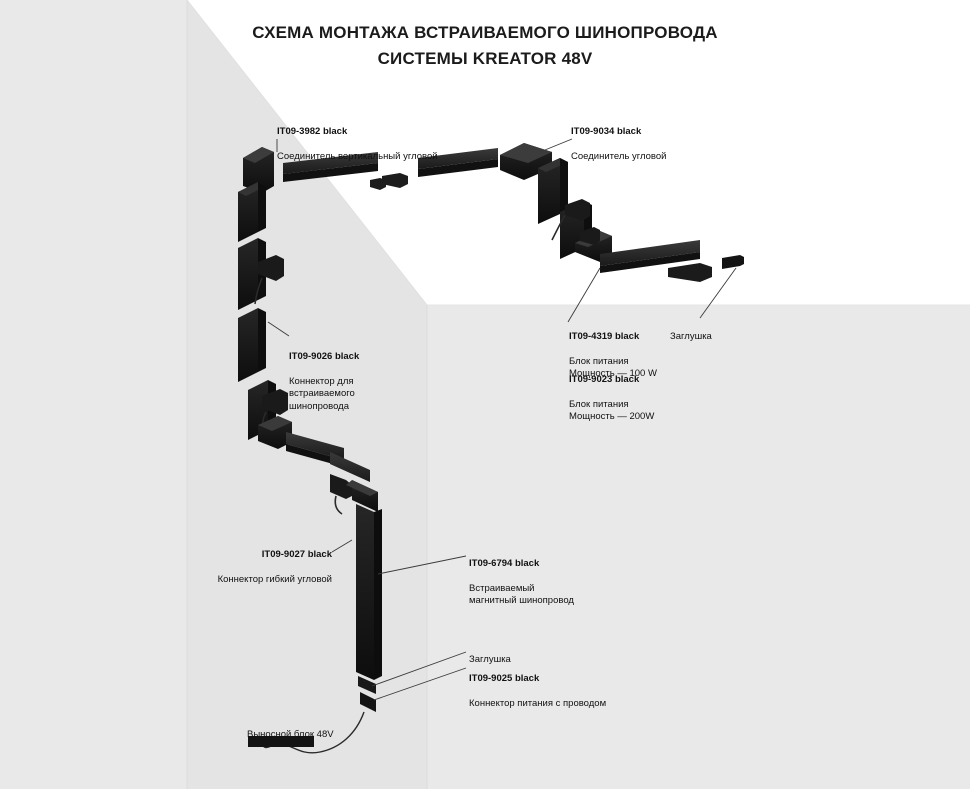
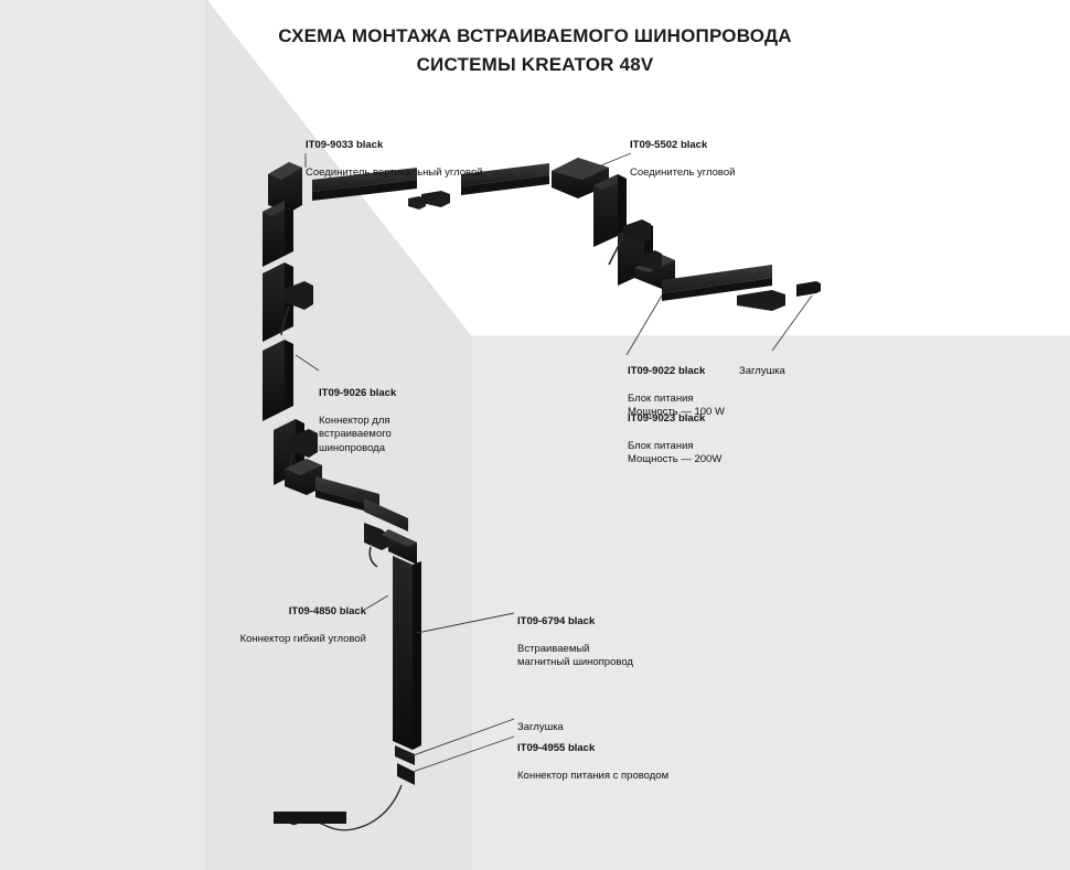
  СХЕМА МОНТАЖА ВСТРАИВАЕМОГО ШИНОПРОВОДА
  СИСТЕМЫ KREATOR 48V
- IT09-3982 black
+ IT09-9033 black
  Соединитель вертикальный угловой
- IT09-9034 black
+ IT09-5502 black
  Соединитель угловой
  IT09-9026 black
  Коннектор для
  встраиваемого
  шинопровода
- IT09-4319 black
+ IT09-9022 black
  Блок питания
  Мощность — 100 W
  IT09-9023 black
  Блок питания
  Мощность — 200W
  Заглушка
- IT09-9027 black
+ IT09-4850 black
  Коннектор гибкий угловой
  IT09-6794 black
  Встраиваемый
  магнитный шинопровод
  Заглушка
- IT09-9025 black
+ IT09-4955 black
  Коннектор питания с проводом
- Выносной блок 48V
